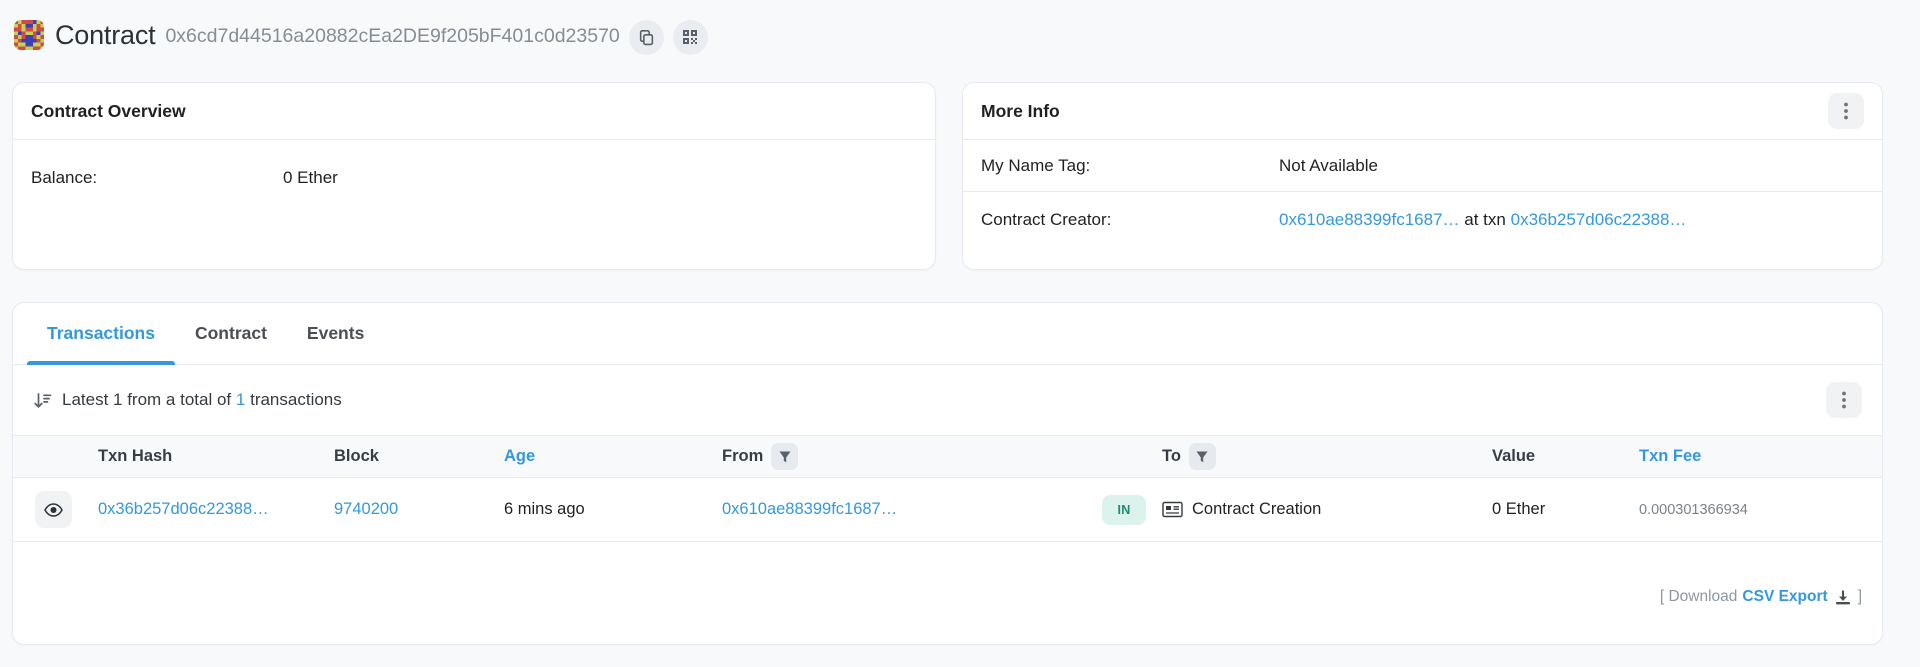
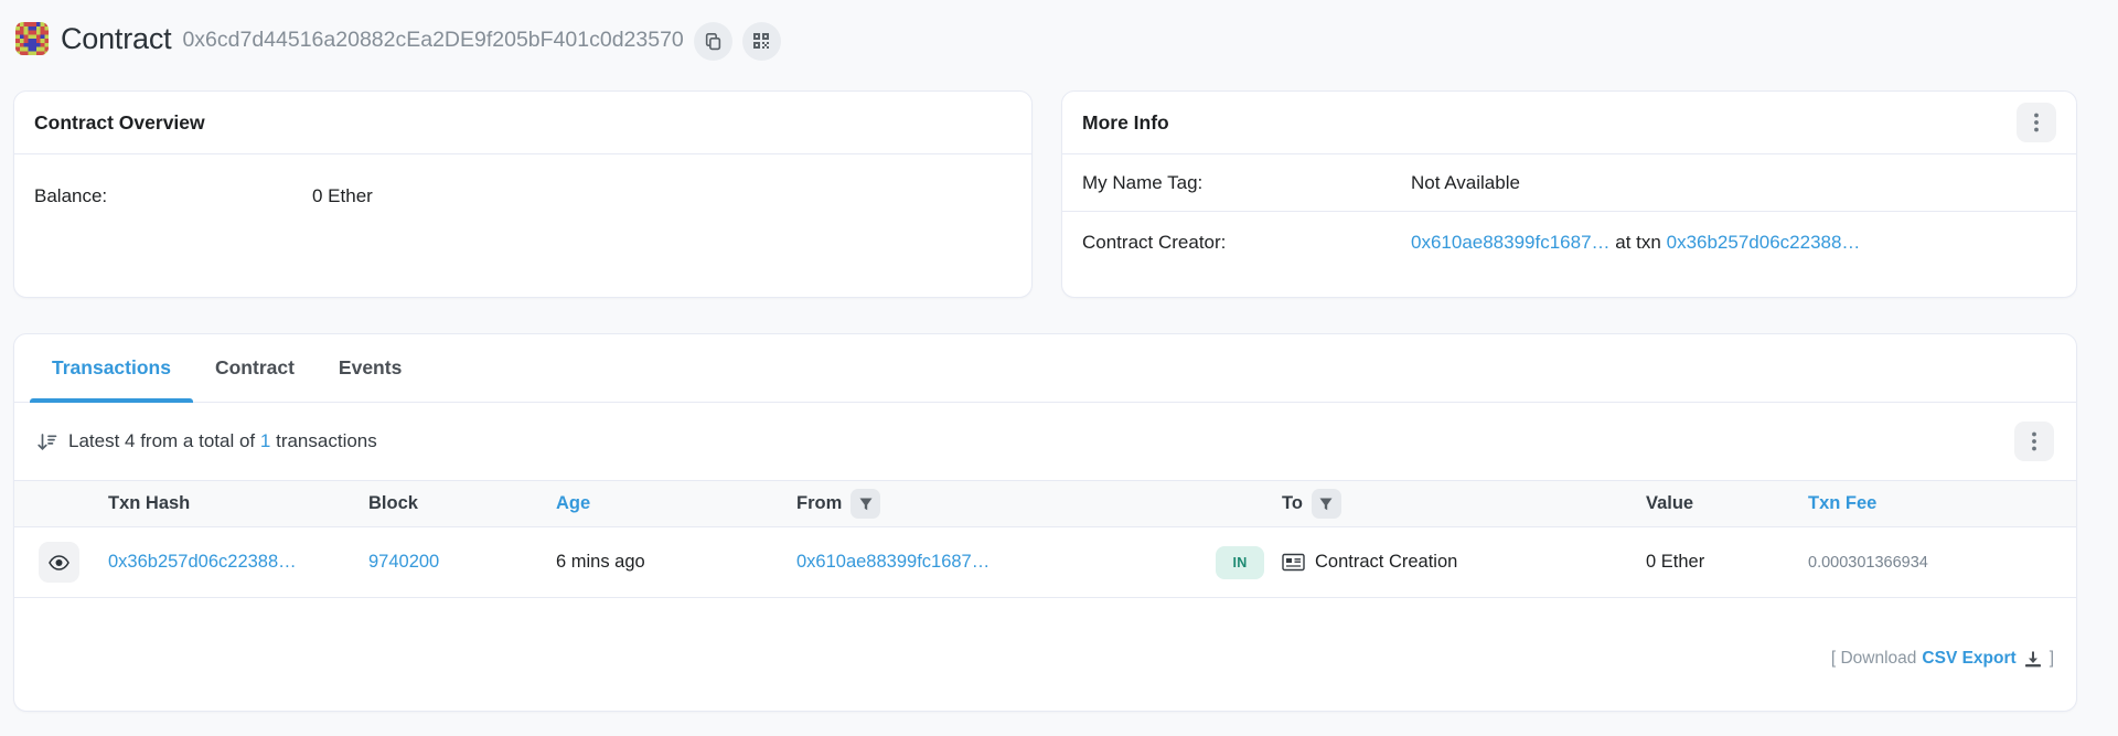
  Contract
  0x6cd7d44516a20882cEa2DE9f205bF401c0d23570
  Contract Overview
  Balance:
  0 Ether
  More Info
  My Name Tag:
  Not Available
  Contract Creator:
  0x610ae88399fc1687… at txn 0x36b257d06c22388…
  Transactions
  Contract
  Events
- Latest 1 from a total of 1 transactions
+ Latest 4 from a total of 1 transactions
  	Txn Hash	Block	Age	From		To	Value	Txn Fee
  	0x36b257d06c22388…	9740200	6 mins ago	0x610ae88399fc1687…	IN	Contract Creation	0 Ether	0.000301366934
  [ Download
  CSV Export
  ]
